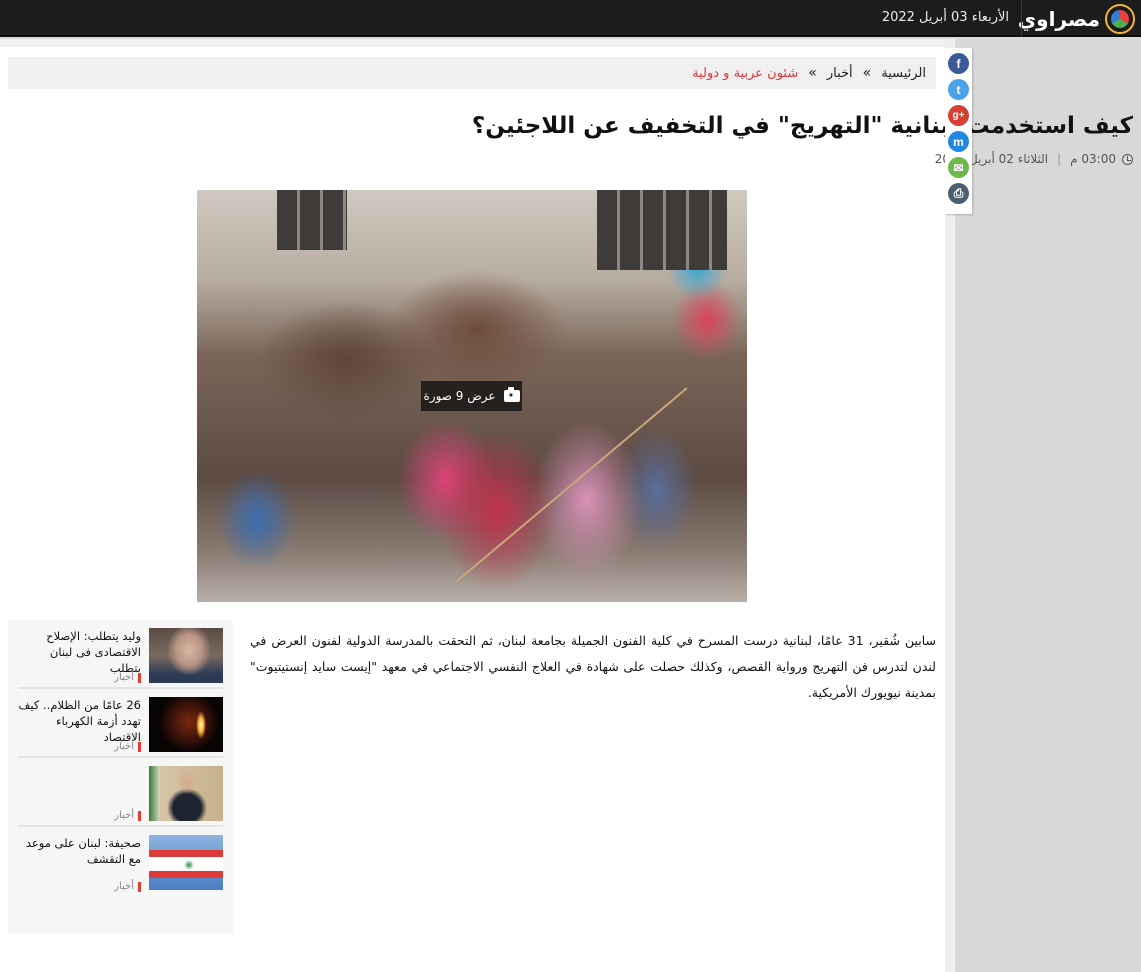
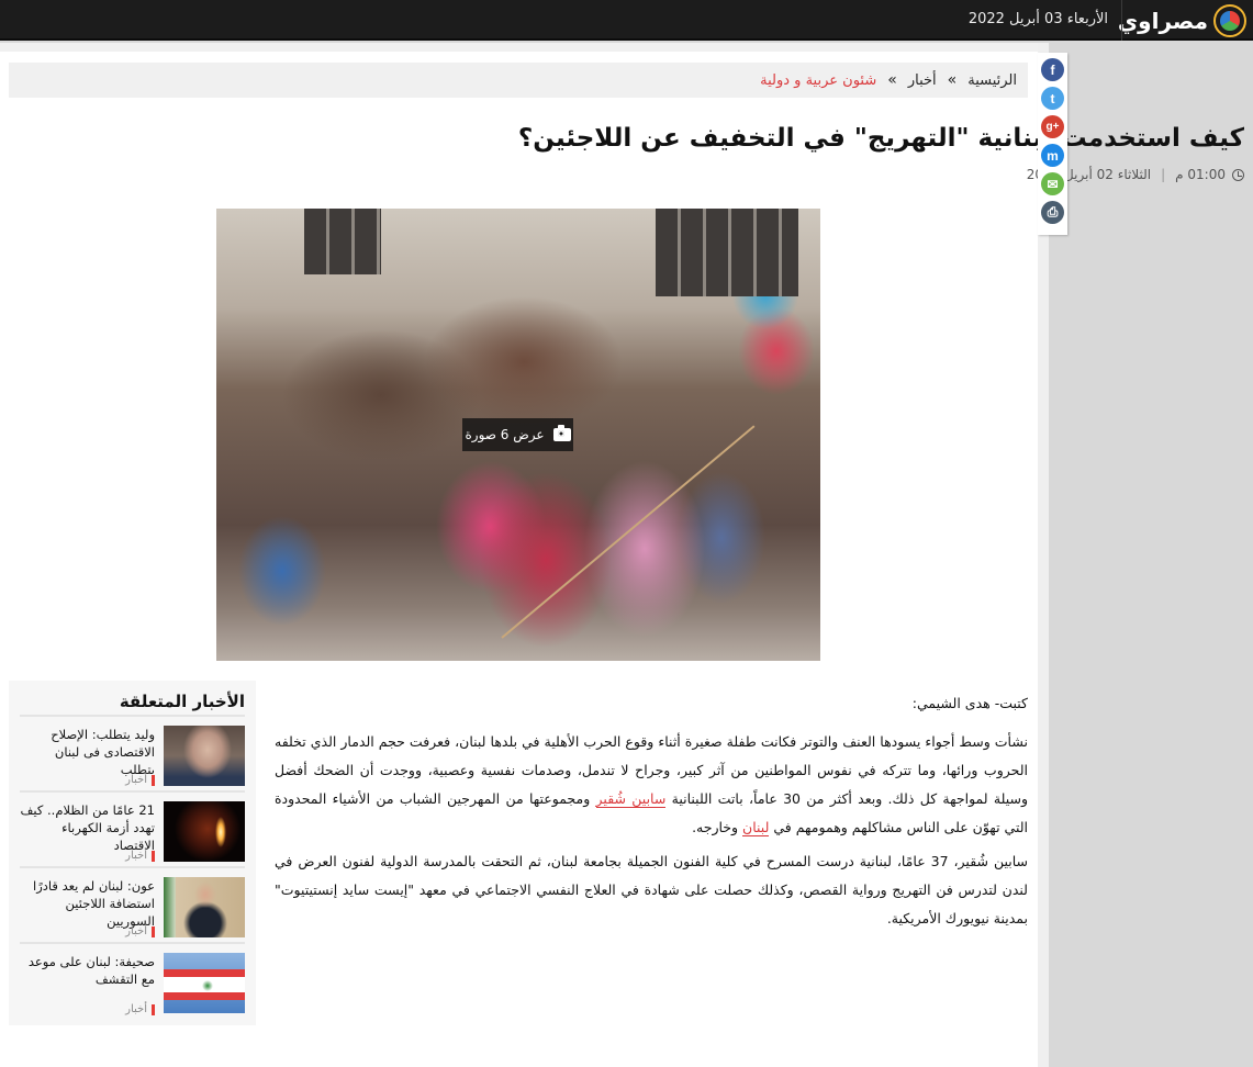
  مصراوي
  الأربعاء 03 أبريل 2022
  الرئيسية
  »
  أخبار
  »
  شئون عربية و دولية
  كيف استخدمتنانية "التهريج" في التخفيف عن اللاجئين؟
- 03:00 م
+ 01:00 م
  |
  الثلاثاء 02 أبريل 2
- عرض 9 صورة
+ عرض 6 صورة
  f
  t
  g+
  m
  ✉
  ⎙
+ كتبت- هدى الشيمي:
+ نشأت وسط أجواء يسودها العنف والتوتر فكانت طفلة صغيرة أثناء وقوع الحرب الأهلية في بلدها لبنان، فعرفت حجم الدمار الذي تخلفه الحروب ورائها، وما تتركه في نفوس المواطنين من آثر كبير، وجراح لا تندمل، وصدمات نفسية وعصبية، ووجدت أن الضحك أفضل وسيلة لمواجهة كل ذلك. وبعد أكثر من 30 عاماً، باتت اللبنانية سابين شُقير ومجموعتها من المهرجين الشباب من الأشياء المحدودة التي تهوّن على الناس مشاكلهم وهمومهم في لبنان وخارجه.
- سابين شُقير، 31 عامًا، لبنانية درست المسرح في كلية الفنون الجميلة بجامعة لبنان، ثم التحقت بالمدرسة الدولية لفنون العرض في لندن لتدرس فن التهريج ورواية القصص، وكذلك حصلت على شهادة في العلاج النفسي الاجتماعي في معهد "إيست سايد إنستيتيوت" بمدينة نيويورك الأمريكية.
+ سابين شُقير، 37 عامًا، لبنانية درست المسرح في كلية الفنون الجميلة بجامعة لبنان، ثم التحقت بالمدرسة الدولية لفنون العرض في لندن لتدرس فن التهريج ورواية القصص، وكذلك حصلت على شهادة في العلاج النفسي الاجتماعي في معهد "إيست سايد إنستيتيوت" بمدينة نيويورك الأمريكية.
+ الأخبار المتعلقة
  وليد يتطلب: الإصلاح الاقتصادى فى لبنان يتطلب
  أخبار
- 26 عامًا من الظلام.. كيف تهدد أزمة الكهرباء الاقتصاد
+ 21 عامًا من الظلام.. كيف تهدد أزمة الكهرباء الاقتصاد
  أخبار
+ عون: لبنان لم يعد قادرًا استضافة اللاجئين السوريين
  أخبار
  صحيفة: لبنان على موعد مع التقشف
  أخبار
